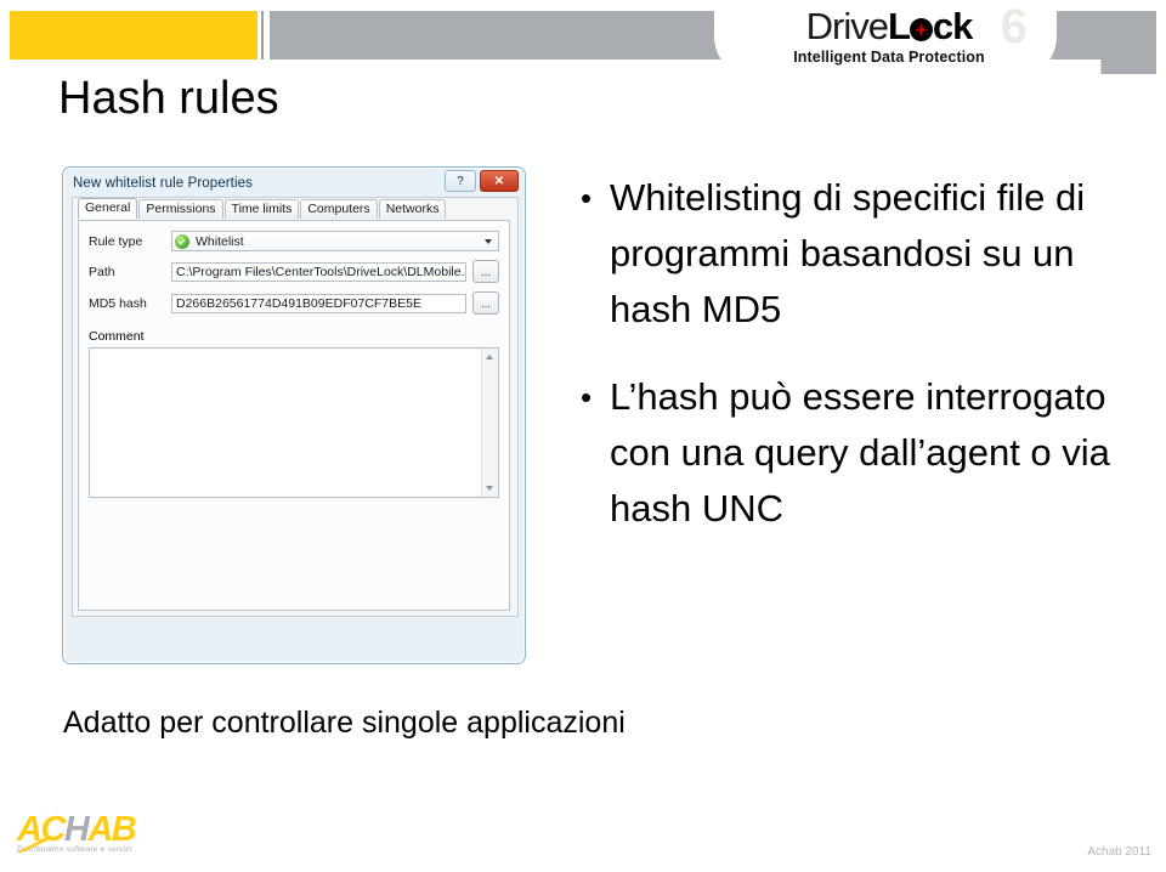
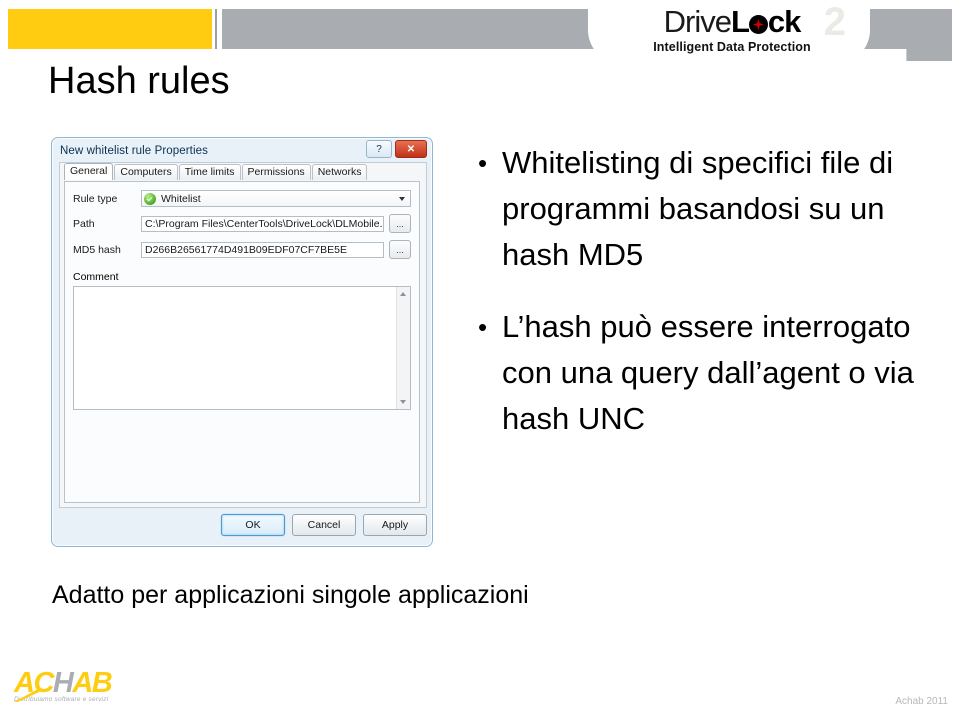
  DriveL ck
- 6
+ 2
  Intelligent Data Protection
  Hash rules
  New whitelist rule Properties
  ?
  ✕
  General
- Permissions
+ Computers
  Time limits
- Computers
+ Permissions
  Networks
  Rule type
  Whitelist
  Path
  C:\Program Files\CenterTools\DriveLock\DLMobile.
  ...
  MD5 hash
  D266B26561774D491B09EDF07CF7BE5E
  ...
  Comment
+ OK
+ Cancel
+ Apply
  •
  Whitelisting di specifici file di programmi basandosi su un hash MD5
  •
  L’hash può essere interrogato con una query dall’agent o via hash UNC
- Adatto per controllare singole applicazioni
+ Adatto per applicazioni singole applicazioni
  ACHAB
  Achab 2011
